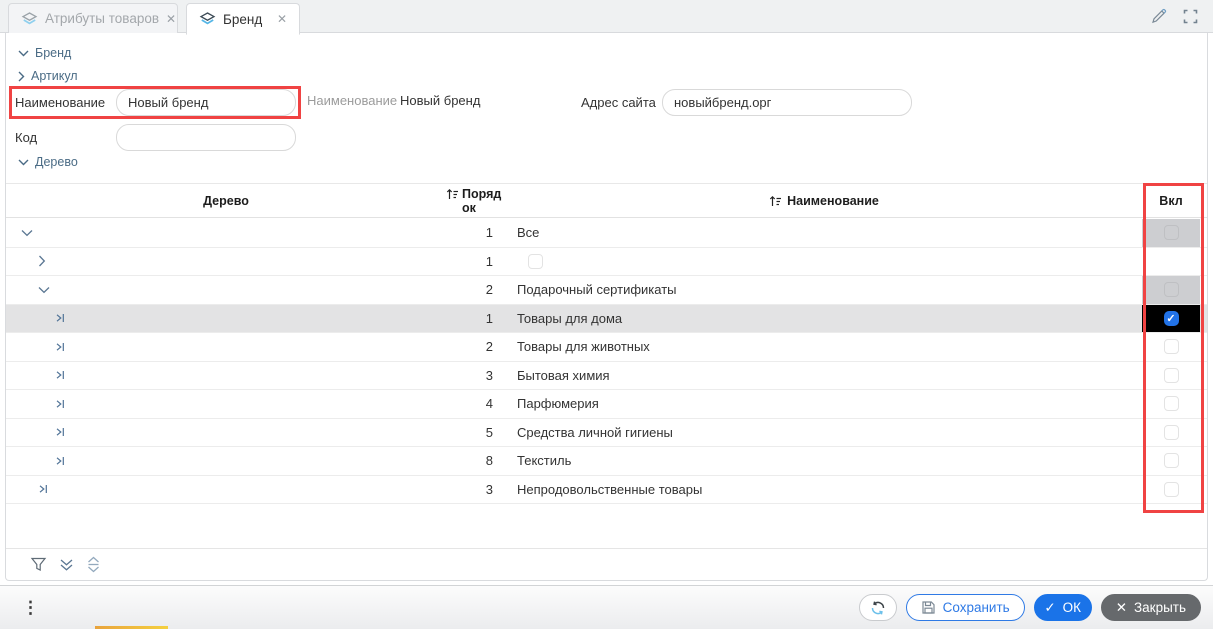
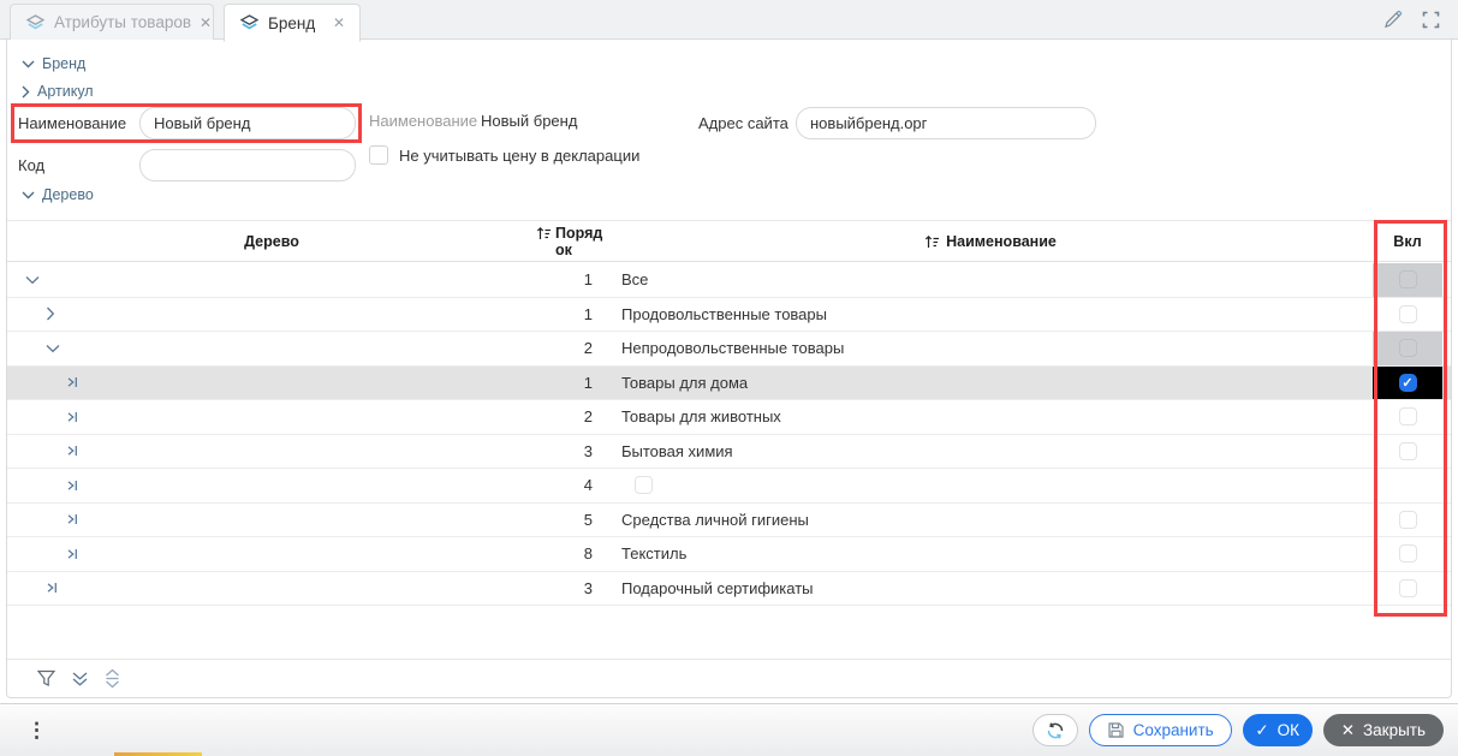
  Атрибуты товаров
  ✕
  Бренд
  ✕
  Бренд
  Артикул
  Наименование
  Новый бренд
  Наименование
  Новый бренд
  Адрес сайта
  новыйбренд.орг
+ Не учитывать цену в декларации
  Код
  Дерево
  Дерево
  Порядок
  Наименование
  Вкл
  1
  Все
  1
+ Продовольственные товары
  2
- Подарочный сертификаты
+ Непродовольственные товары
  1
  Товары для дома
  ✓
  2
  Товары для животных
  3
  Бытовая химия
  4
- Парфюмерия
  5
  Средства личной гигиены
  8
  Текстиль
  3
- Непродовольственные товары
+ Подарочный сертификаты
  ⋮
  Сохранить
  ✓
  ОК
  ✕
  Закрыть
